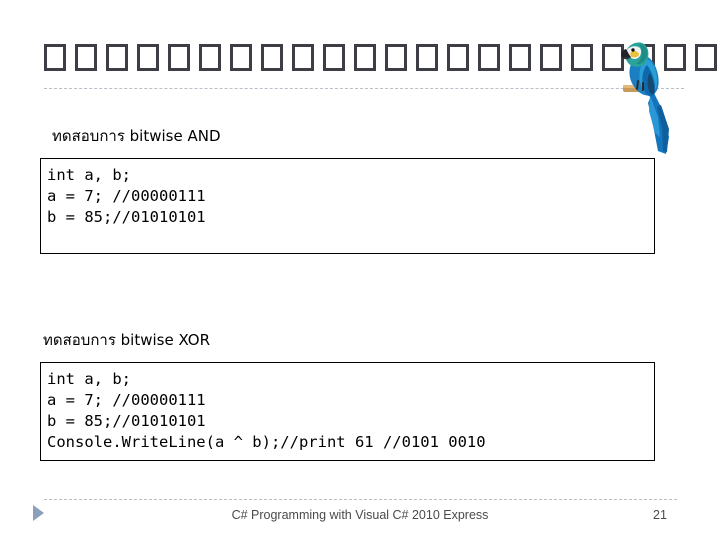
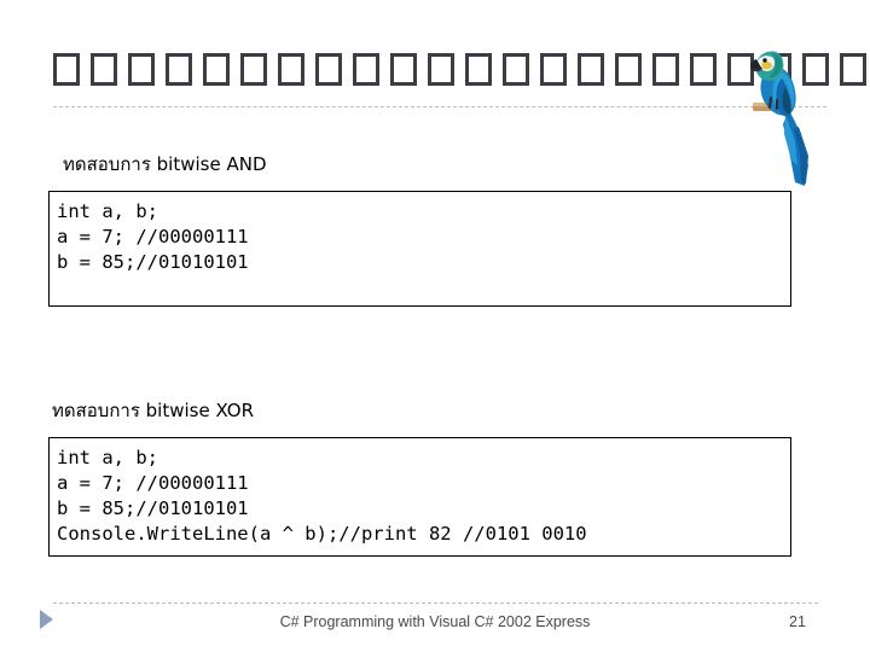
  ทดสอบการ bitwise AND
  int a, b;
  a = 7; //00000111
  b = 85;//01010101
  ทดสอบการ bitwise XOR
  int a, b;
  a = 7; //00000111
  b = 85;//01010101
- Console.WriteLine(a ^ b);//print 61 //0101 0010
+ Console.WriteLine(a ^ b);//print 82 //0101 0010
- C# Programming with Visual C# 2010 Express
+ C# Programming with Visual C# 2002 Express
  21
